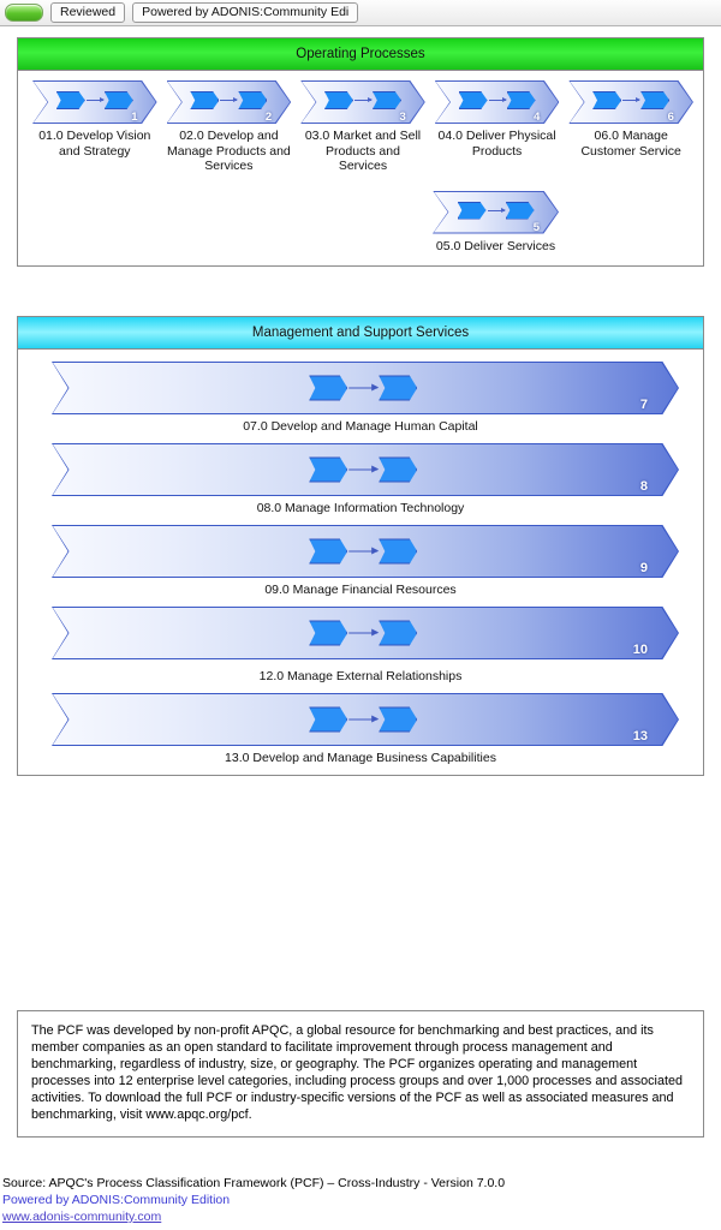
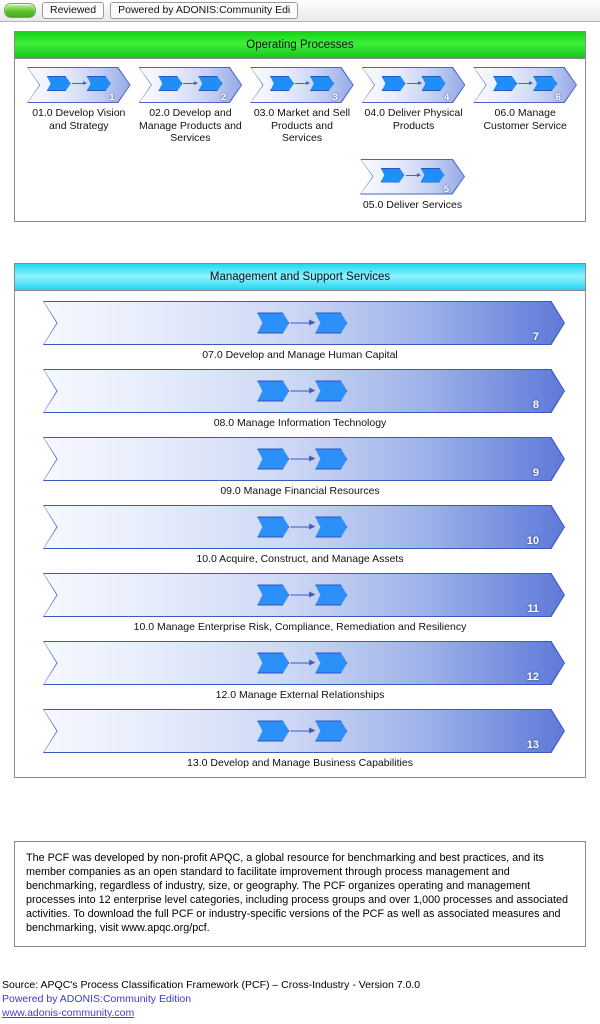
  Reviewed
  Powered by ADONIS:Community Edi
  Operating Processes
  1
  01.0 Develop Vision and Strategy
  2
  02.0 Develop and Manage Products and Services
  3
  03.0 Market and Sell Products and Services
  4
  04.0 Deliver Physical Products
  6
  06.0 Manage Customer Service
  5
  05.0 Deliver Services
  Management and Support Services
  7
  07.0 Develop and Manage Human Capital
  8
  08.0 Manage Information Technology
  9
  09.0 Manage Financial Resources
  10
+ 10.0 Acquire, Construct, and Manage Assets
+ 11
+ 10.0 Manage Enterprise Risk, Compliance, Remediation and Resiliency
+ 12
  12.0 Manage External Relationships
  13
  13.0 Develop and Manage Business Capabilities
  The PCF was developed by non-profit APQC, a global resource for benchmarking and best practices, and its member companies as an open standard to facilitate improvement through process management and benchmarking, regardless of industry, size, or geography. The PCF organizes operating and management processes into 12 enterprise level categories, including process groups and over 1,000 processes and associated activities. To download the full PCF or industry-specific versions of the PCF as well as associated measures and benchmarking, visit www.apqc.org/pcf.
  Source: APQC's Process Classification Framework (PCF) – Cross-Industry - Version 7.0.0
  Powered by ADONIS:Community Edition
  www.adonis-community.com
